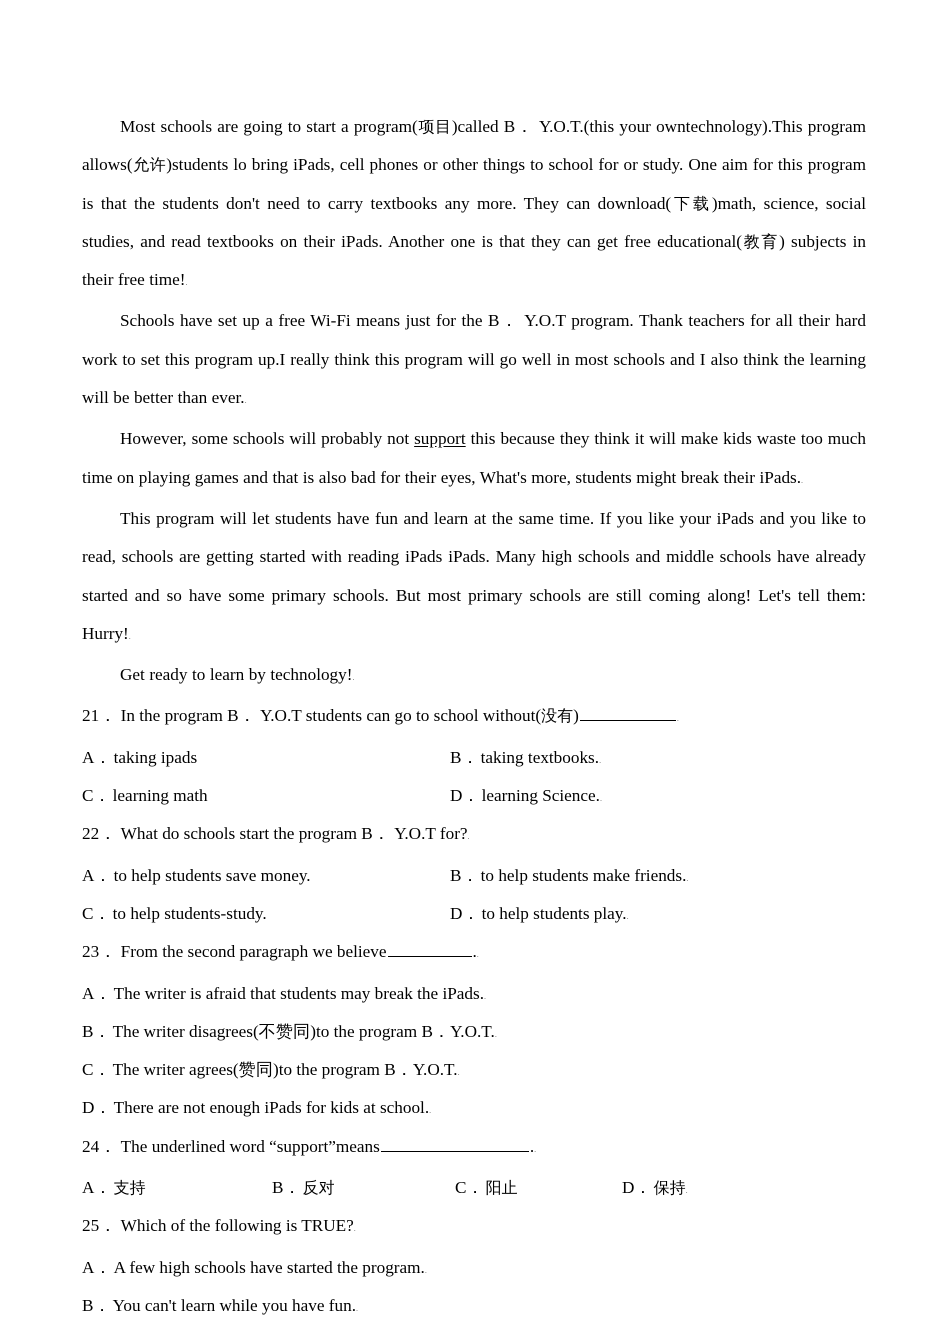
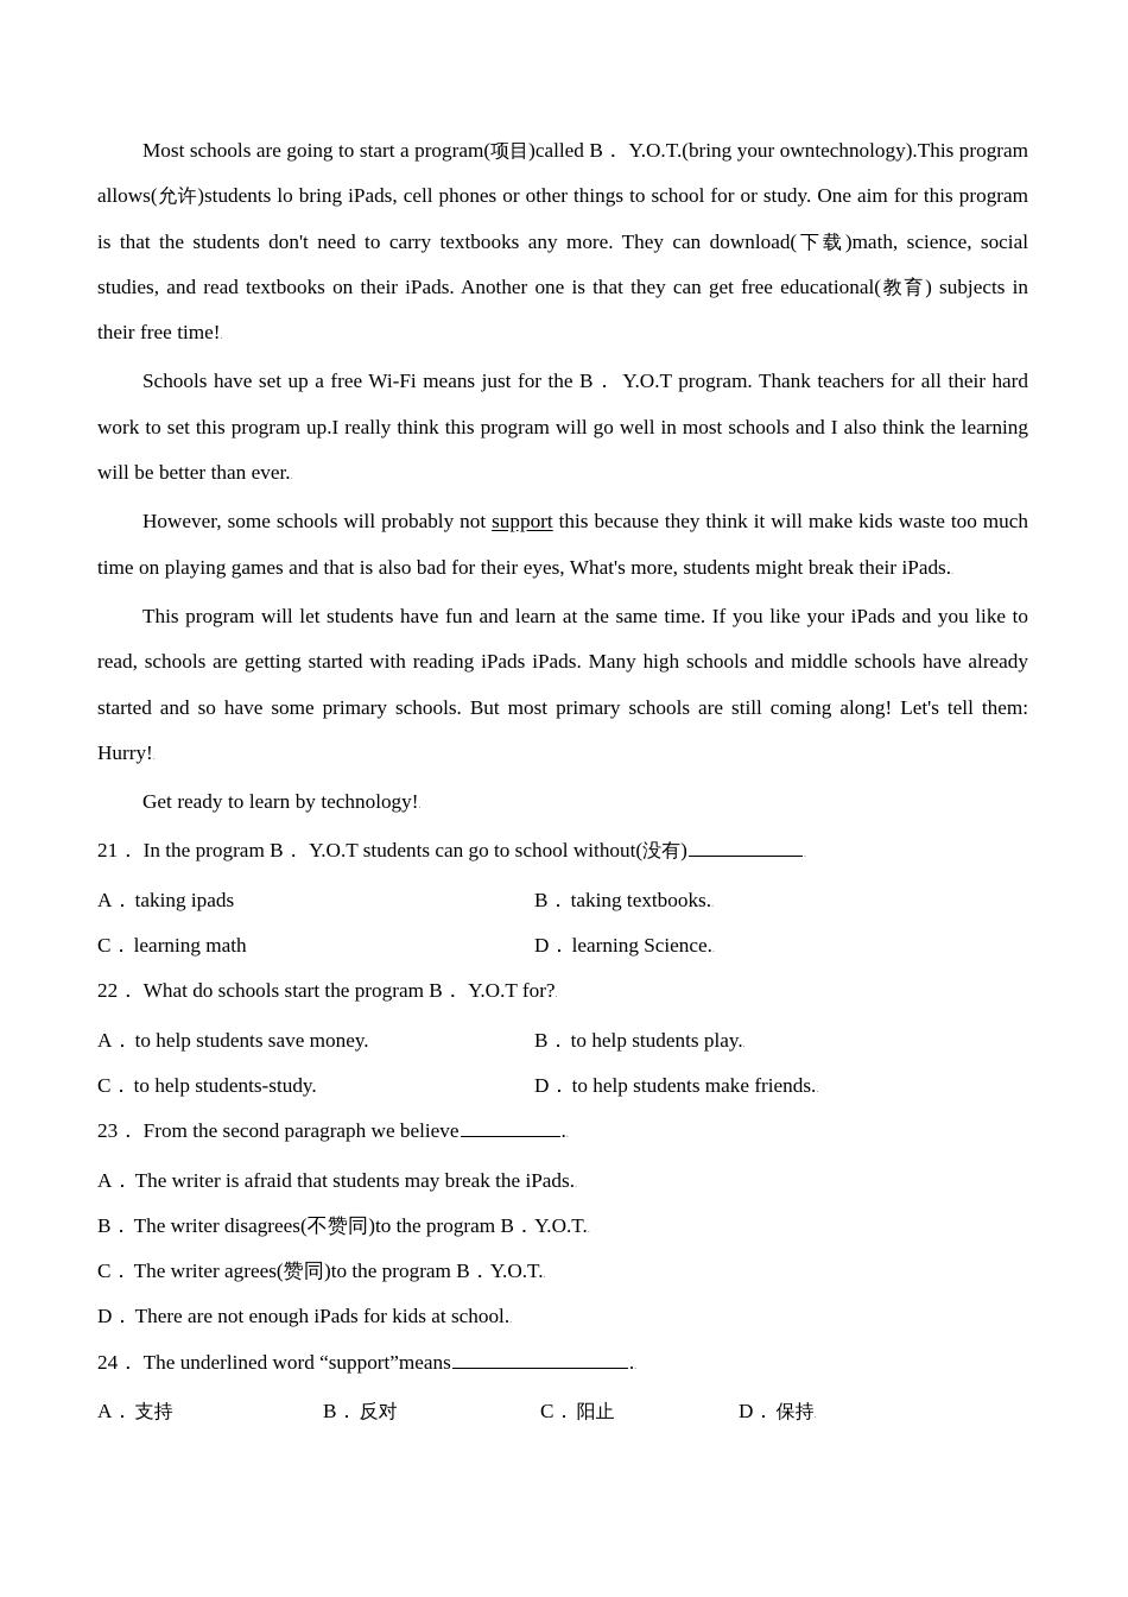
- Most schools are going to start a program(项目)called B． Y.O.T.(this your owntechnology).This program allows(允许)students lo bring iPads, cell phones or other things to school for or study. One aim for this program is that the students don't need to carry textbooks any more. They can download(下载)math, science, social studies, and read textbooks on their iPads. Another one is that they can get free educational(教育) subjects in their free time!.
+ Most schools are going to start a program(项目)called B． Y.O.T.(bring your owntechnology).This program allows(允许)students lo bring iPads, cell phones or other things to school for or study. One aim for this program is that the students don't need to carry textbooks any more. They can download(下载)math, science, social studies, and read textbooks on their iPads. Another one is that they can get free educational(教育) subjects in their free time!.
  Schools have set up a free Wi-Fi means just for the B． Y.O.T program. Thank teachers for all their hard work to set this program up.I really think this program will go well in most schools and I also think the learning will be better than ever..
  However, some schools will probably not support this because they think it will make kids waste too much time on playing games and that is also bad for their eyes, What's more, students might break their iPads..
  This program will let students have fun and learn at the same time. If you like your iPads and you like to read, schools are getting started with reading iPads iPads. Many high schools and middle schools have already started and so have some primary schools. But most primary schools are still coming along! Let's tell them: Hurry!.
  Get ready to learn by technology!.
  21． In the program B． Y.O.T students can go to school without(没有) .
  A．taking ipads
  B．taking textbooks..
  C．learning math
  D．learning Science..
  22． What do schools start the program B． Y.O.T for?.
  A．to help students save money.
- B．to help students make friends..
+ B．to help students play..
  C．to help students-study.
- D．to help students play..
+ D．to help students make friends..
  23． From the second paragraph we believe ..
  A．The writer is afraid that students may break the iPads..
  B．The writer disagrees(不赞同)to the program B．Y.O.T..
  C．The writer agrees(赞同)to the program B．Y.O.T..
  D．There are not enough iPads for kids at school..
  24． The underlined word “support”means ..
  A．支持
  B．反对
  C．阳止
  D．保持.
- 25． Which of the following is TRUE?.
- A．A few high schools have started the program..
- B．You can't learn while you have fun..
